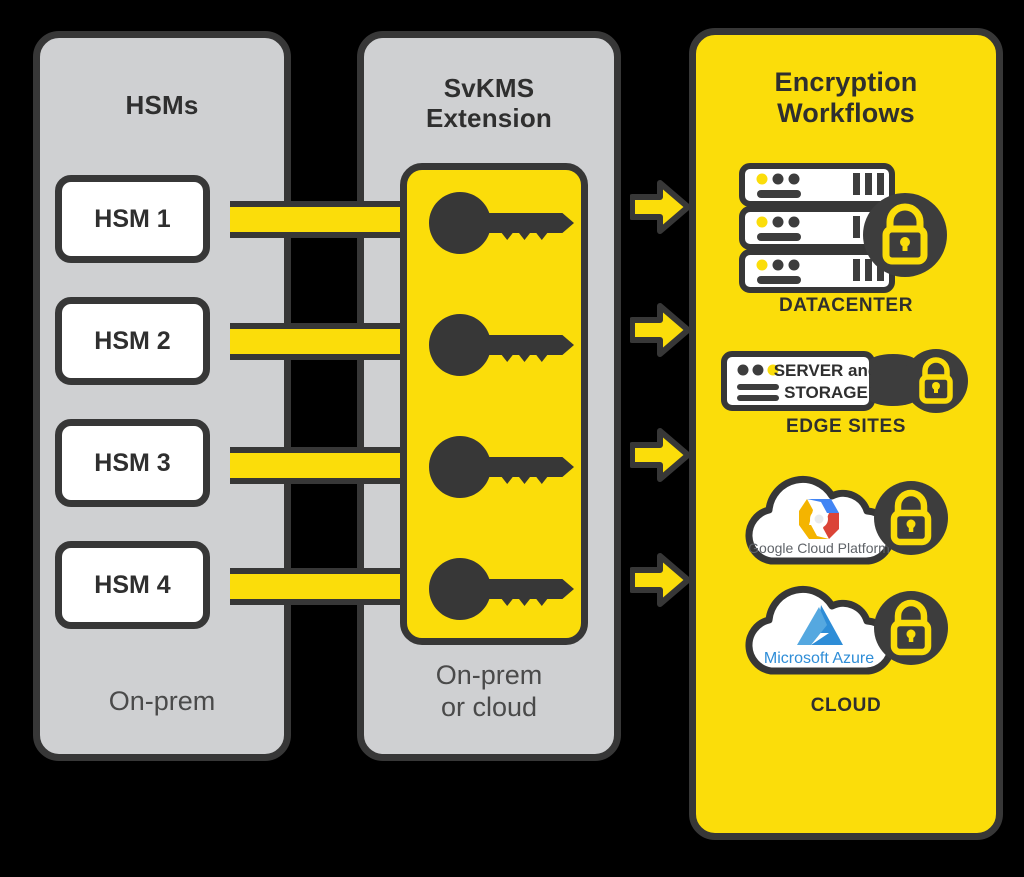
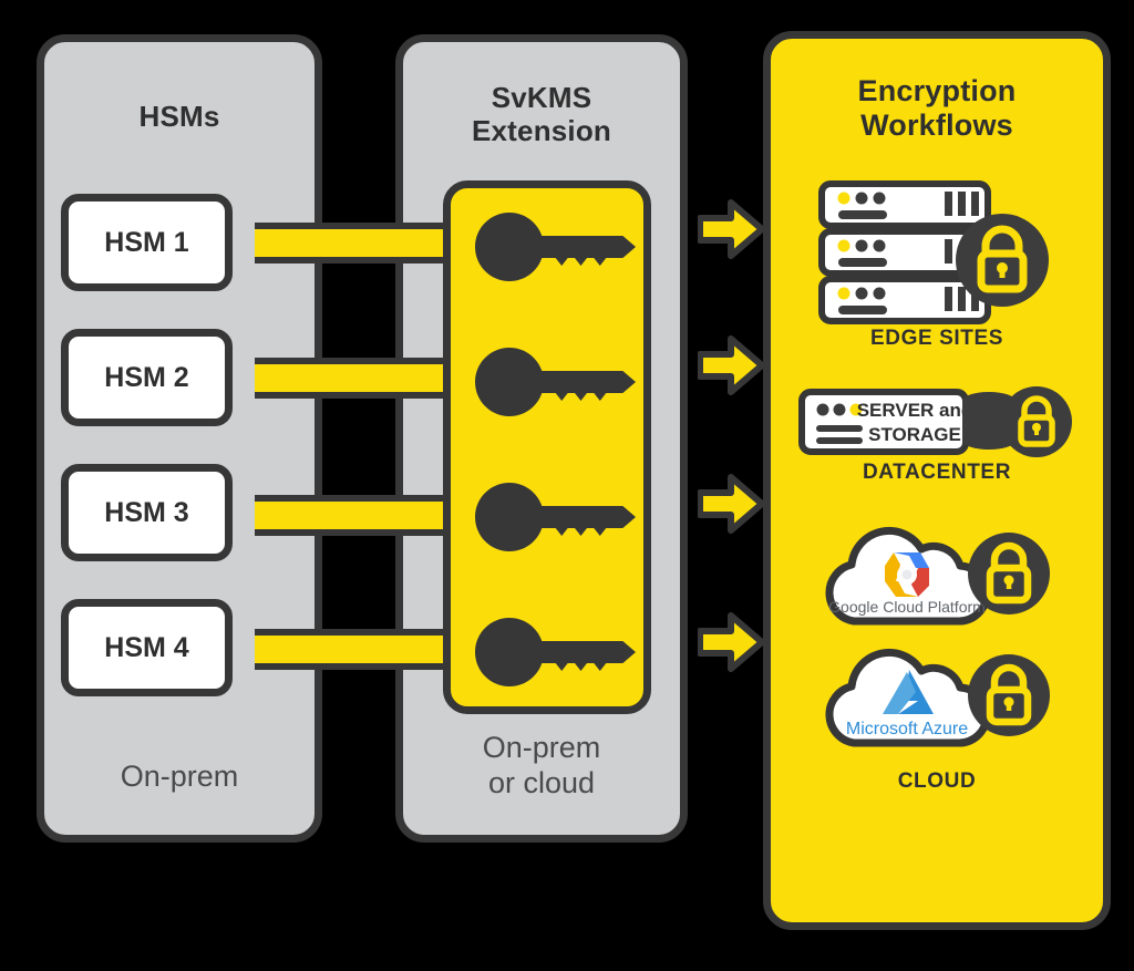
  HSMs
  On-prem
  HSM 1
  HSM 2
  HSM 3
  HSM 4
  SvKMS
  Extension
  On-prem
  or cloud
  Encryption
  Workflows
- DATACENTER
+ EDGE SITES
  SERVER an
  STORAGE
- EDGE SITES
+ DATACENTER
  Google Cloud Platform
  Microsoft Azure
  CLOUD
